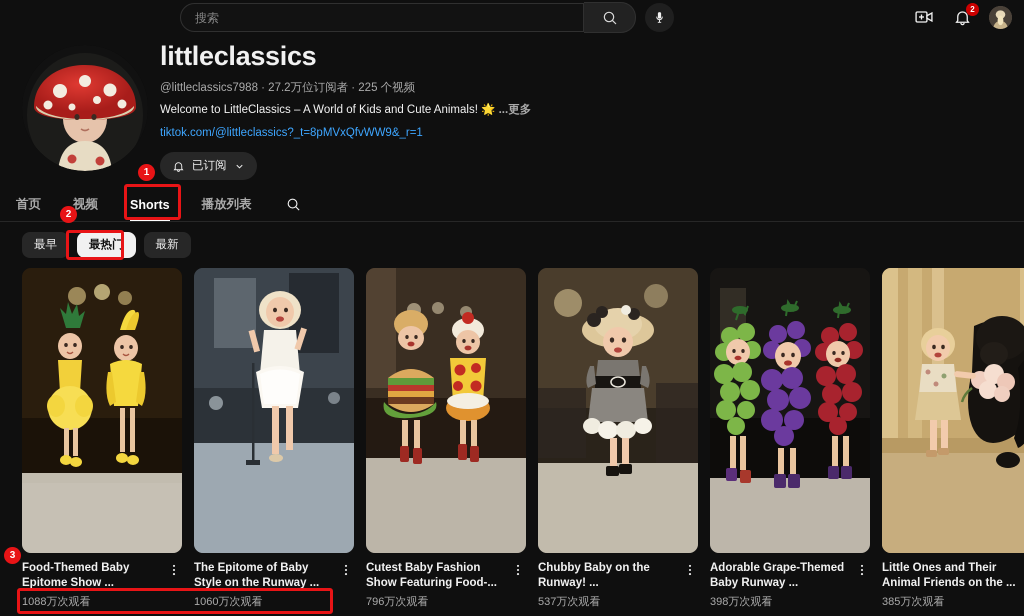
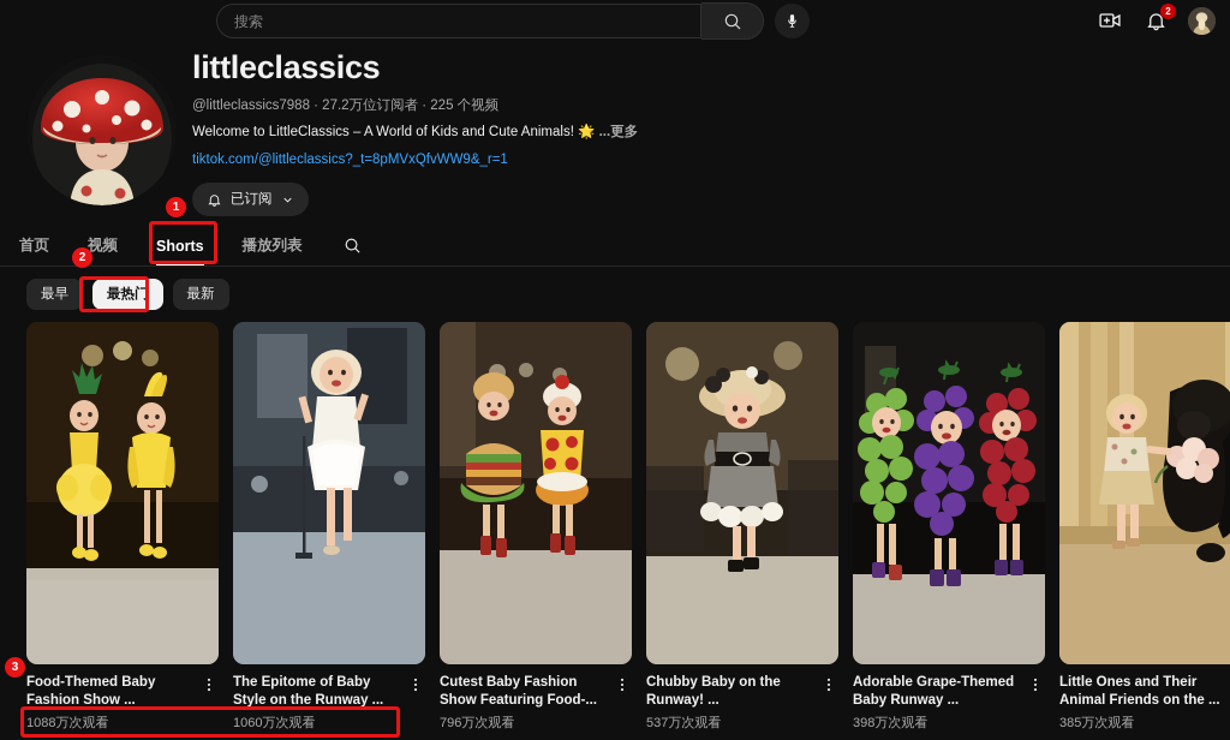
  搜索
  2
  littleclassics
  @littleclassics7988 · 27.2万位订阅者 · 225 个视频
  Welcome to LittleClassics – A World of Kids and Cute Animals! 🌟 ...更多
  tiktok.com/@littleclassics?_t=8pMVxQfvWW9&_r=1
  已订阅
  首页
  视频
  Shorts
  播放列表
  最早
  最热门
  最新
- Food-Themed Baby Epitome Show ...
+ Food-Themed Baby Fashion Show ...
  1088万次观看
  The Epitome of Baby Style on the Runway ...
  1060万次观看
  Cutest Baby Fashion Show Featuring Food-...
  796万次观看
  Chubby Baby on the Runway! ...
  537万次观看
  Adorable Grape-Themed Baby Runway ...
  398万次观看
  Little Ones and Their Animal Friends on the ...
  385万次观看
  1
  2
  3
